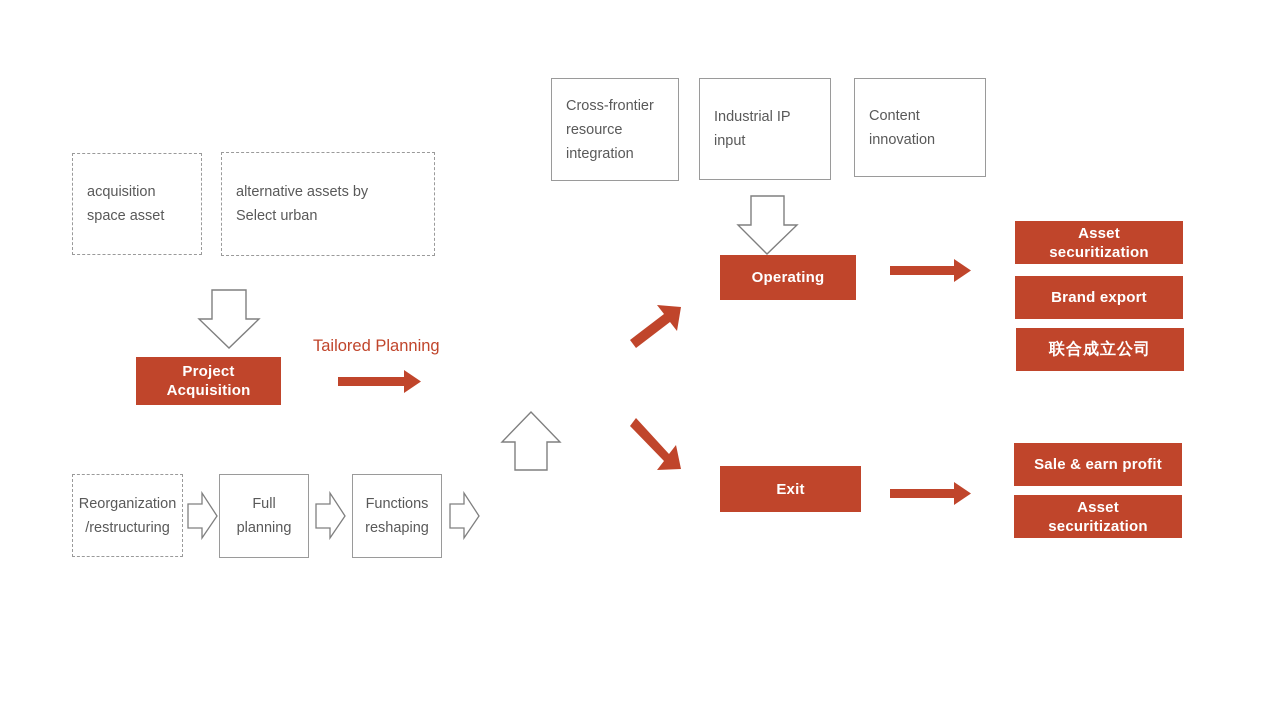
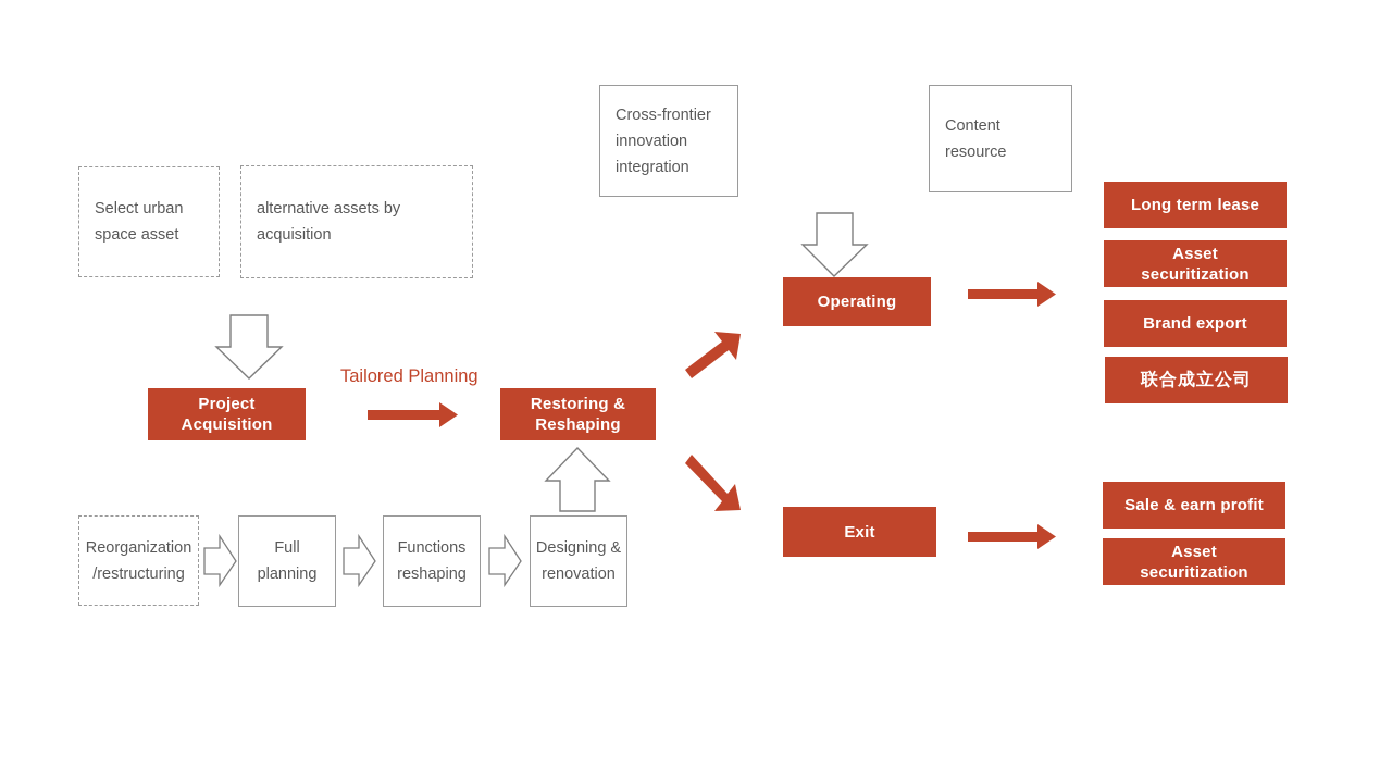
- acquisition
+ Select urban
  space asset
  alternative assets by
- Select urban
+ acquisition
  Cross-frontier
- resource
+ innovation
  integration
- Industrial IP
- input
  Content
- innovation
+ resource
  Project
  Acquisition
+ Restoring &
+ Reshaping
  Operating
  Exit
  Tailored Planning
  Reorganization
  /restructuring
  Full
  planning
  Functions
  reshaping
+ Designing &
+ renovation
+ Long term lease
  Asset
  securitization
  Brand export
  联合成立公司
  Sale & earn profit
  Asset
  securitization
